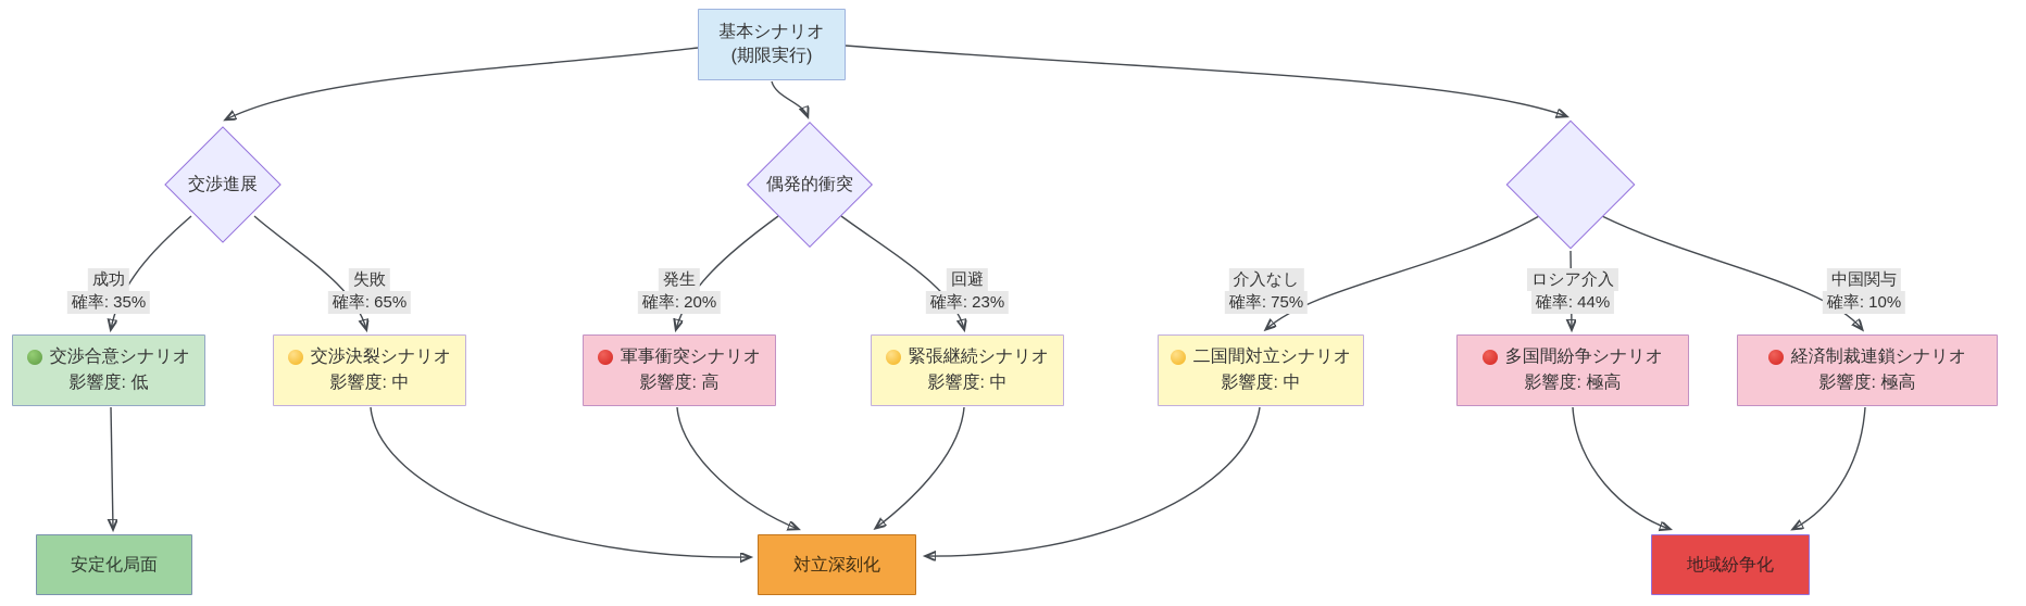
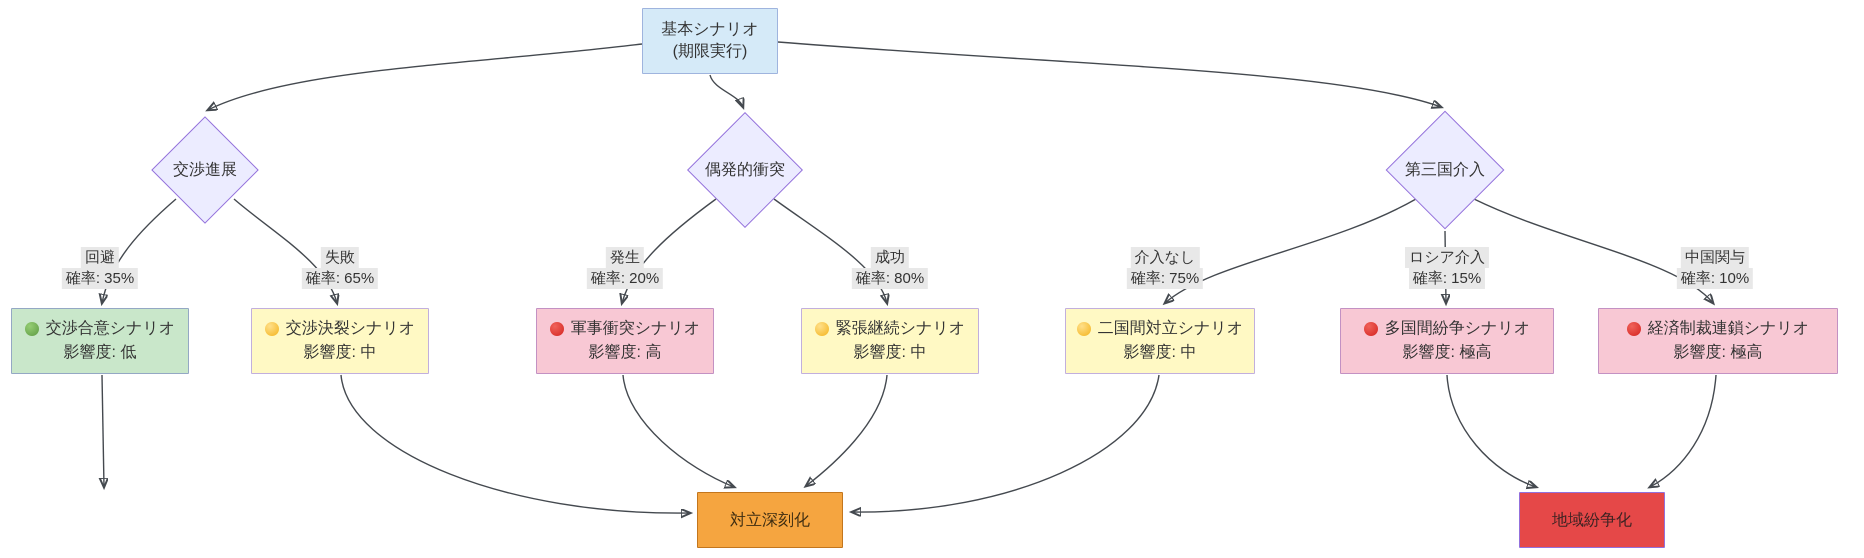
  基本シナリオ
  (期限実行)
  交渉進展
  偶発的衝突
+ 第三国介入
- 成功
+ 回避
  確率: 35%
  失敗
  確率: 65%
  発生
  確率: 20%
- 回避
+ 成功
- 確率: 23%
+ 確率: 80%
  介入なし
  確率: 75%
  ロシア介入
- 確率: 44%
+ 確率: 15%
  中国関与
  確率: 10%
  交渉合意シナリオ
  影響度: 低
  交渉決裂シナリオ
  影響度: 中
  軍事衝突シナリオ
  影響度: 高
  緊張継続シナリオ
  影響度: 中
  二国間対立シナリオ
  影響度: 中
  多国間紛争シナリオ
  影響度: 極高
  経済制裁連鎖シナリオ
  影響度: 極高
- 安定化局面
  対立深刻化
  地域紛争化
